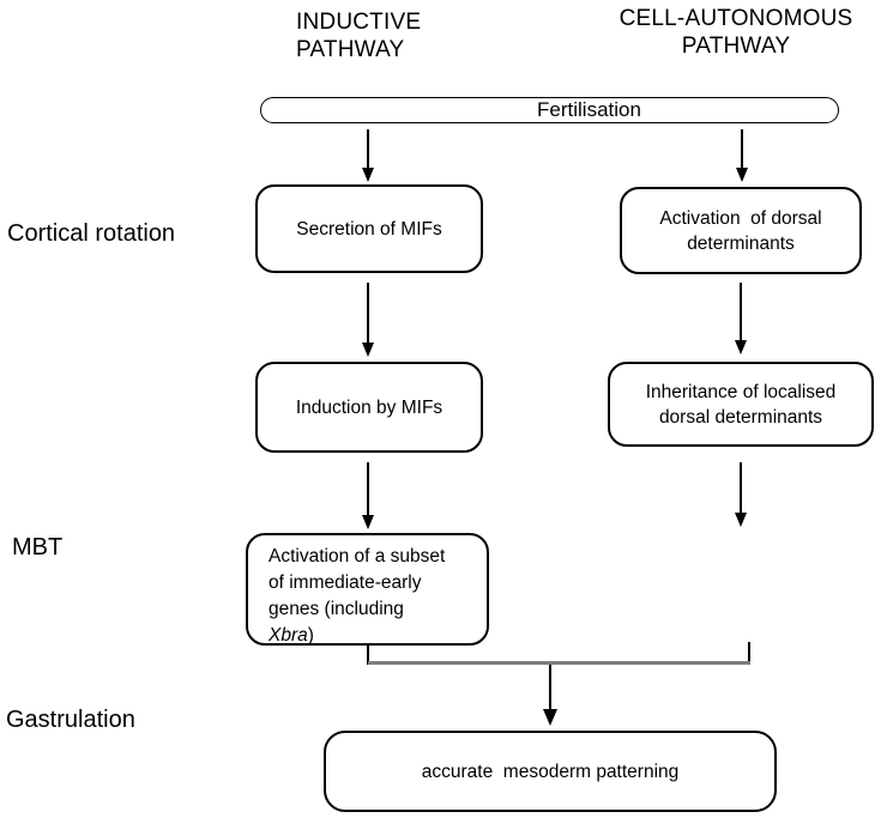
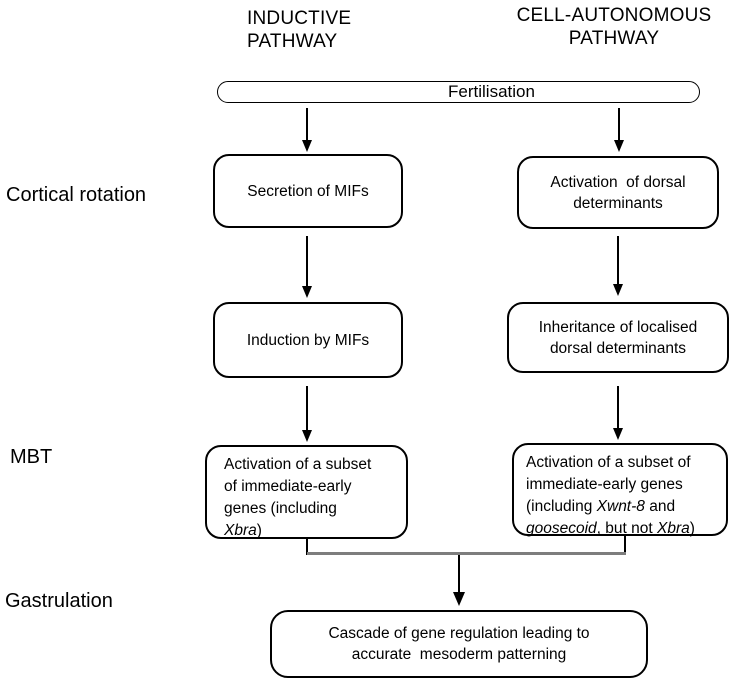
  INDUCTIVE
  PATHWAY
  CELL-AUTONOMOUS
  PATHWAY
  Cortical rotation
  MBT
  Gastrulation
  Fertilisation
  Secretion of MIFs
  Activation of dorsal
  determinants
  Induction by MIFs
  Inheritance of localised
  dorsal determinants
  Activation of a subset
  of immediate-early
  genes (including
  Xbra)
+ Activation of a subset of
+ immediate-early genes
+ (including Xwnt-8 and
+ goosecoid, but not Xbra)
+ Cascade of gene regulation leading to
  accurate mesoderm patterning
